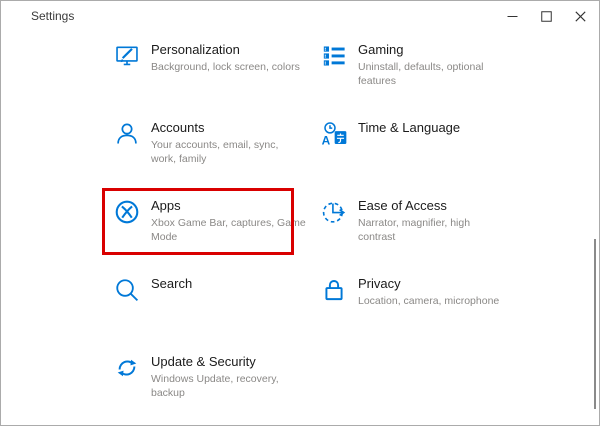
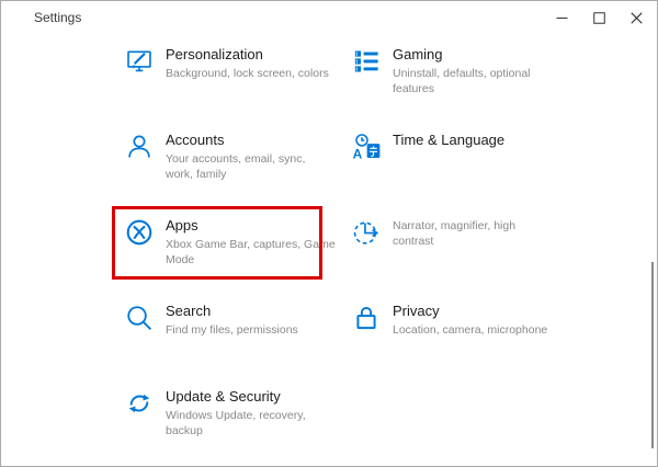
  Settings
  Personalization
  Background, lock screen, colors
  Gaming
  Uninstall, defaults, optional
  features
  Accounts
  Your accounts, email, sync,
  work, family
  A
  Time & Language
  Apps
  Xbox Game Bar, captures, Game
  Mode
- Ease of Access
  Narrator, magnifier, high
  contrast
  Search
+ Find my files, permissions
  Privacy
  Location, camera, microphone
  Update & Security
  Windows Update, recovery,
  backup
